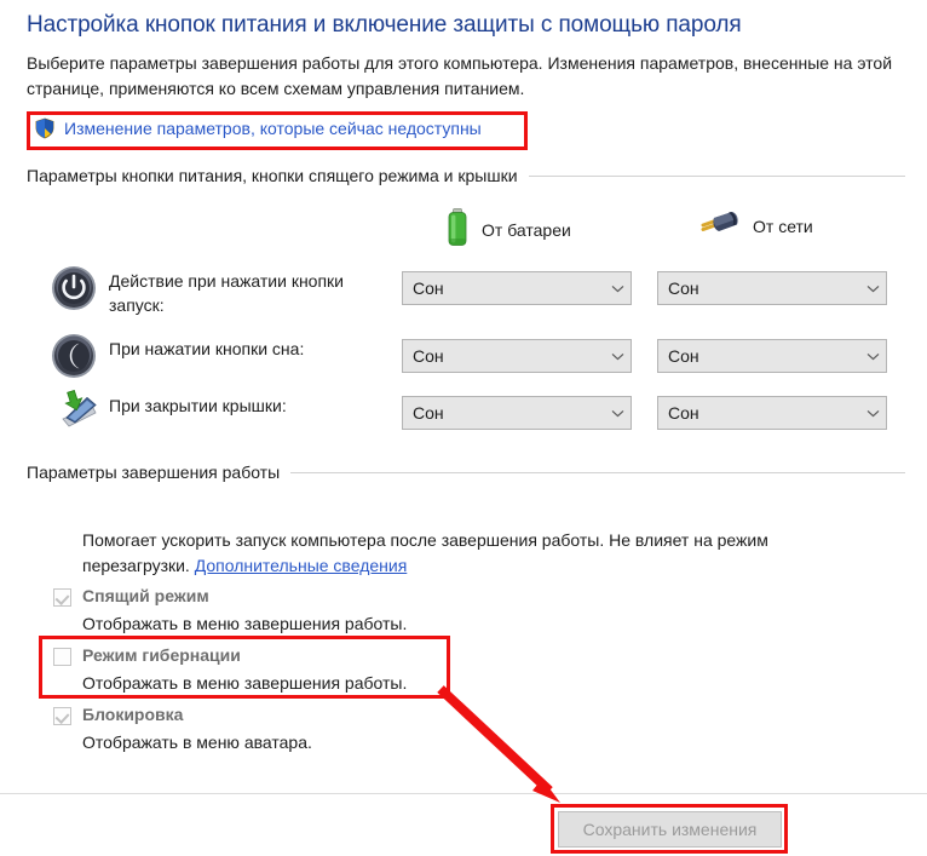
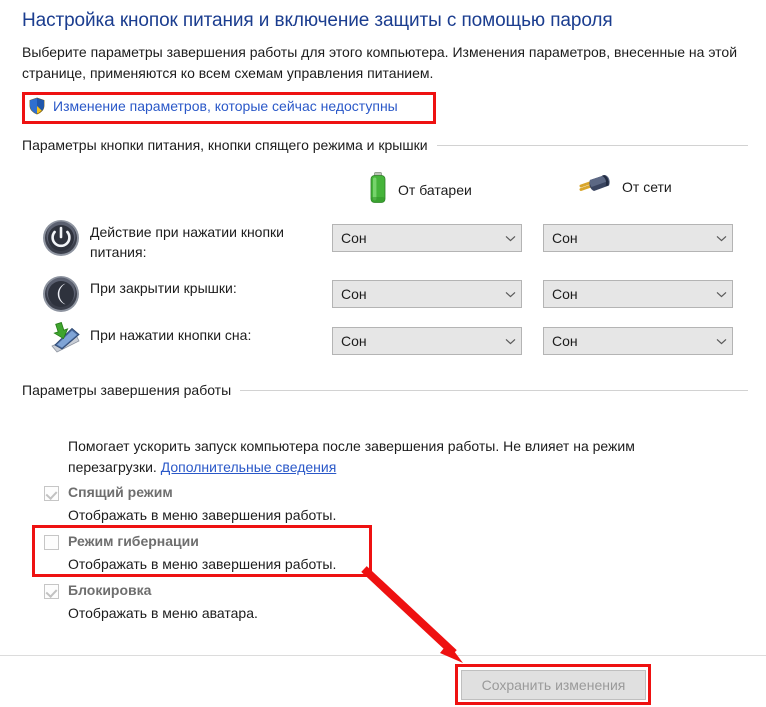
  Настройка кнопок питания и включение защиты с помощью пароля
  Выберите параметры завершения работы для этого компьютера. Изменения параметров, внесенные на этой странице, применяются ко всем схемам управления питанием.
  Изменение параметров, которые сейчас недоступны
  Параметры кнопки питания, кнопки спящего режима и крышки
  От батареи
  От сети
- Действие при нажатии кнопки запуск:
+ Действие при нажатии кнопки питания:
  Сон
  Сон
- При нажатии кнопки сна:
+ При закрытии крышки:
  Сон
  Сон
- При закрытии крышки:
+ При нажатии кнопки сна:
  Сон
  Сон
  Параметры завершения работы
  Помогает ускорить запуск компьютера после завершения работы. Не влияет на режим перезагрузки. Дополнительные сведения
  Спящий режим
  Отображать в меню завершения работы.
  Режим гибернации
  Отображать в меню завершения работы.
  Блокировка
  Отображать в меню аватара.
  Сохранить изменения
